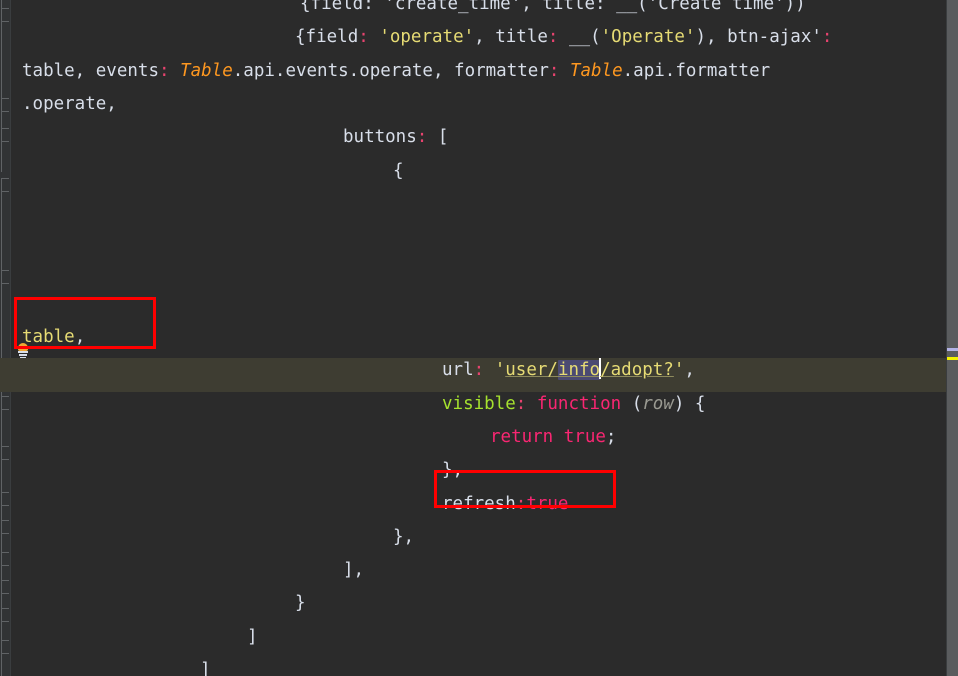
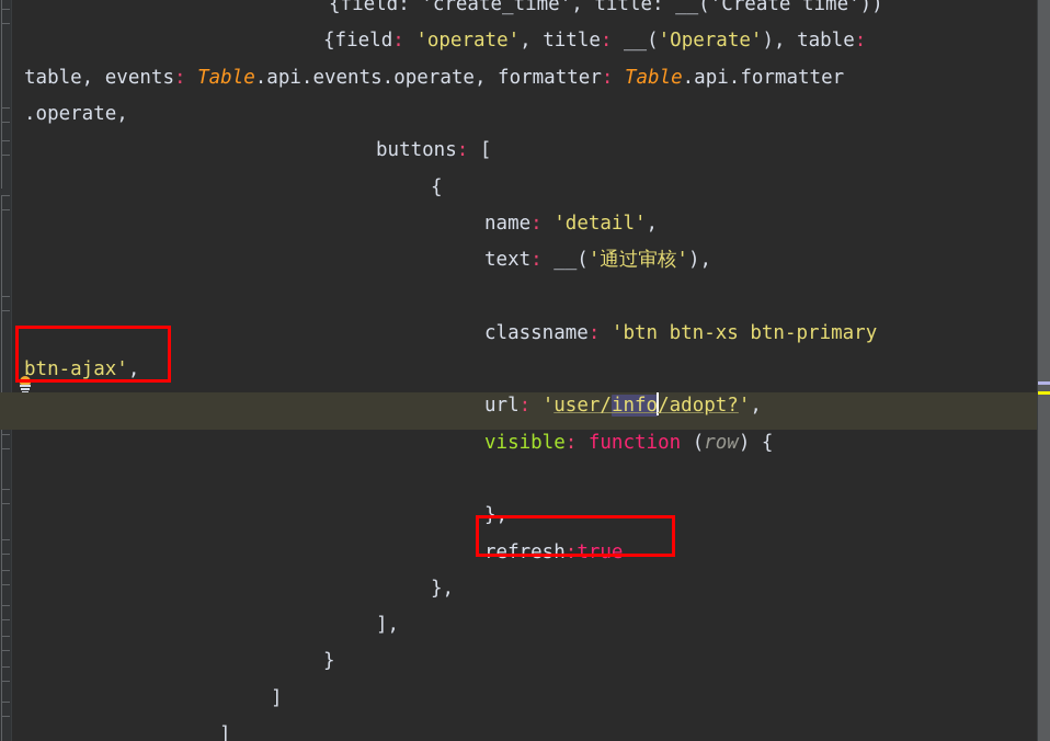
  {field: 'create_time', title: __('Create time'))
- {field: 'operate', title: __('Operate'), btn-ajax':
+ {field: 'operate', title: __('Operate'), table:
  table, events: Table.api.events.operate, formatter: Table.api.formatter
  .operate,
  buttons: [
  {
+ name: 'detail',
+ text: __('通过审核'),
+ classname: 'btn btn-xs btn-primary
- table,
+ btn-ajax',
  url: 'user/info/adopt?',
  visible: function (row) {
- return true;
  },
  refresh:true
  },
  ],
  }
  ]
  ]
